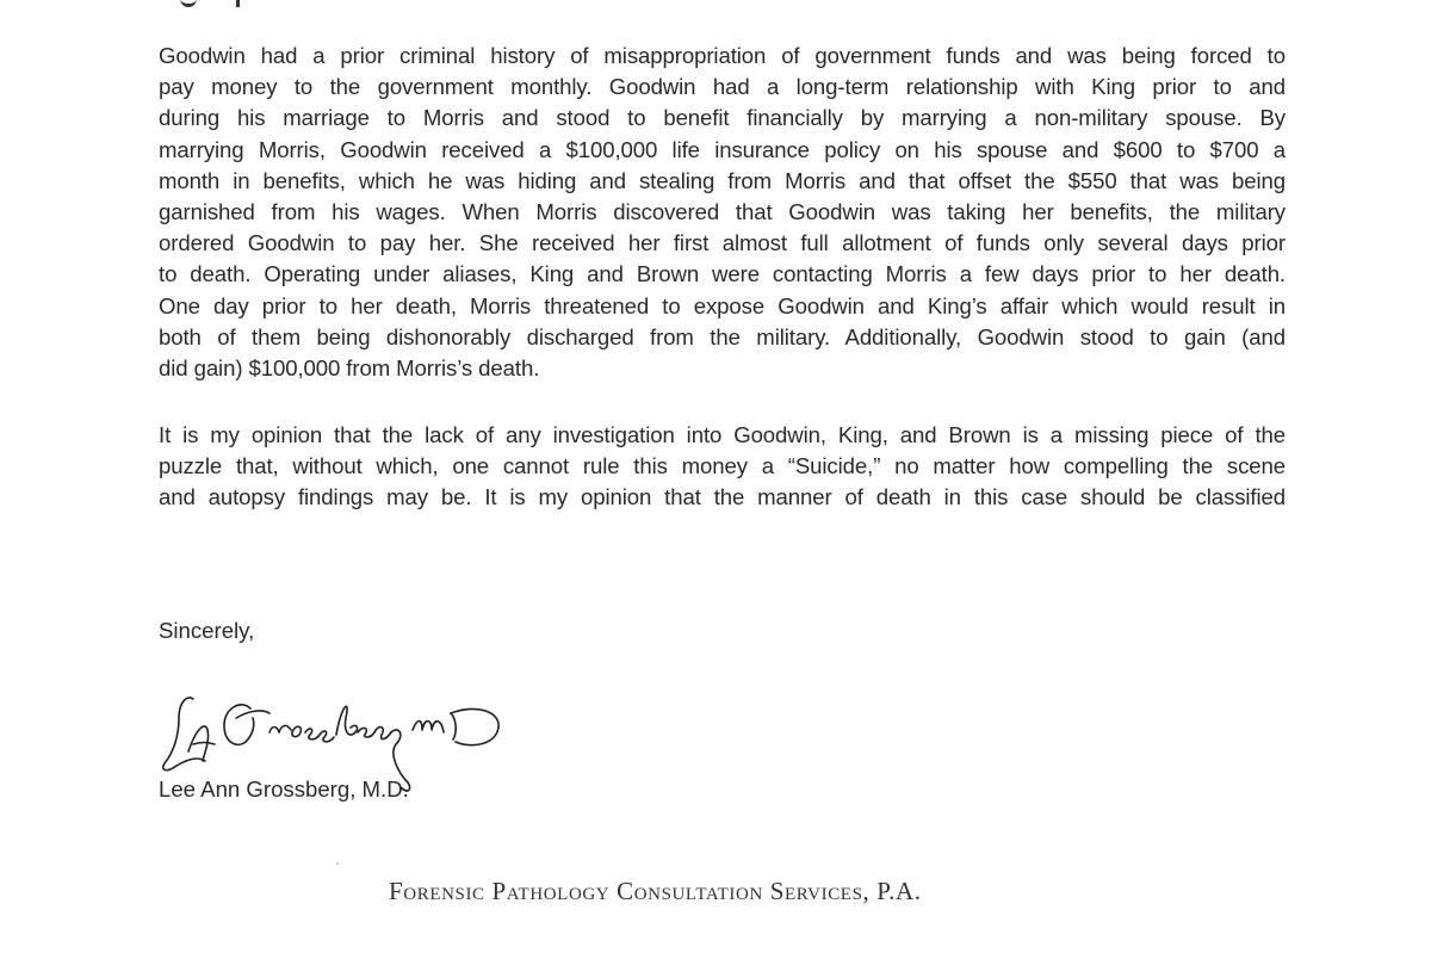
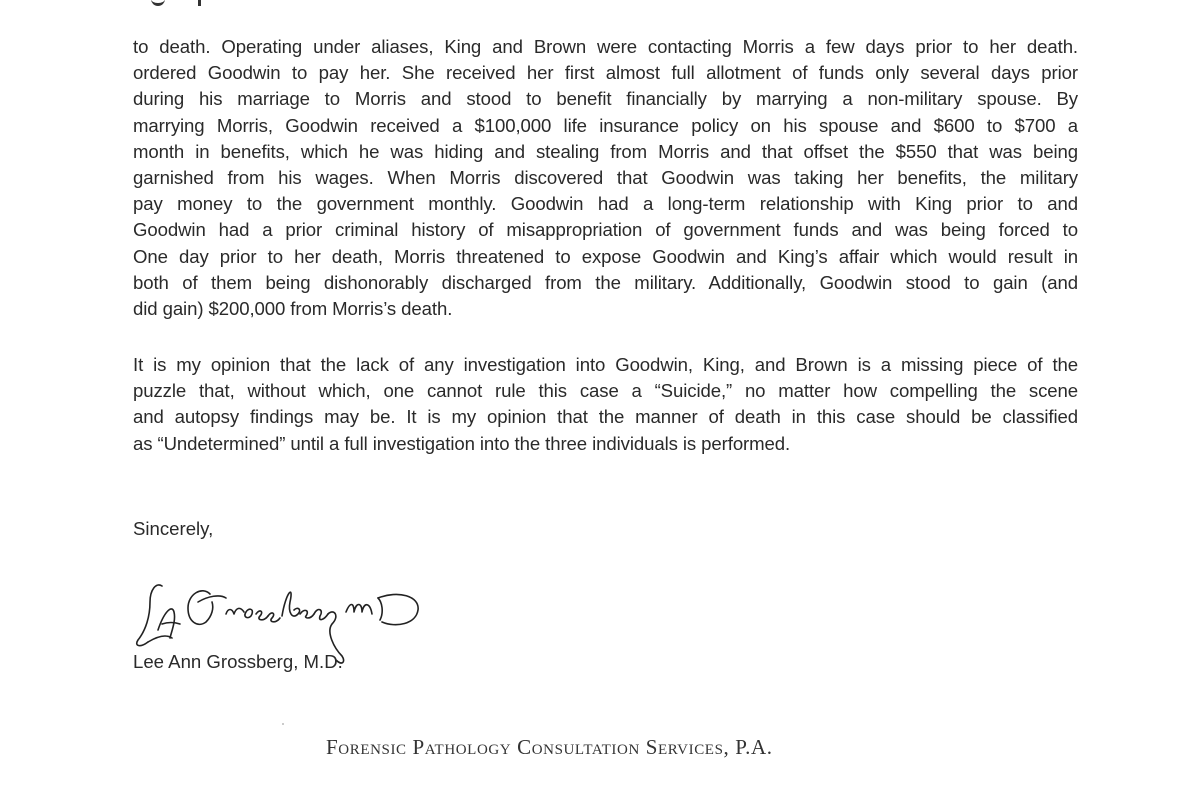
- Goodwin had a prior criminal history of misappropriation of government funds and was being forced to
+ to death. Operating under aliases, King and Brown were contacting Morris a few days prior to her death.
- pay money to the government monthly. Goodwin had a long-term relationship with King prior to and
+ ordered Goodwin to pay her. She received her first almost full allotment of funds only several days prior
  during his marriage to Morris and stood to benefit financially by marrying a non-military spouse. By
  marrying Morris, Goodwin received a $100,000 life insurance policy on his spouse and $600 to $700 a
  month in benefits, which he was hiding and stealing from Morris and that offset the $550 that was being
  garnished from his wages. When Morris discovered that Goodwin was taking her benefits, the military
- ordered Goodwin to pay her. She received her first almost full allotment of funds only several days prior
+ pay money to the government monthly. Goodwin had a long-term relationship with King prior to and
- to death. Operating under aliases, King and Brown were contacting Morris a few days prior to her death.
+ Goodwin had a prior criminal history of misappropriation of government funds and was being forced to
  One day prior to her death, Morris threatened to expose Goodwin and King’s affair which would result in
  both of them being dishonorably discharged from the military. Additionally, Goodwin stood to gain (and
- did gain) $100,000 from Morris’s death.
+ did gain) $200,000 from Morris’s death.
  It is my opinion that the lack of any investigation into Goodwin, King, and Brown is a missing piece of the
- puzzle that, without which, one cannot rule this money a “Suicide,” no matter how compelling the scene
+ puzzle that, without which, one cannot rule this case a “Suicide,” no matter how compelling the scene
  and autopsy findings may be. It is my opinion that the manner of death in this case should be classified
+ as “Undetermined” until a full investigation into the three individuals is performed.
  Sincerely,
  Lee Ann Grossberg, M.D.
  Forensic Pathology Consultation Services, P.A.
